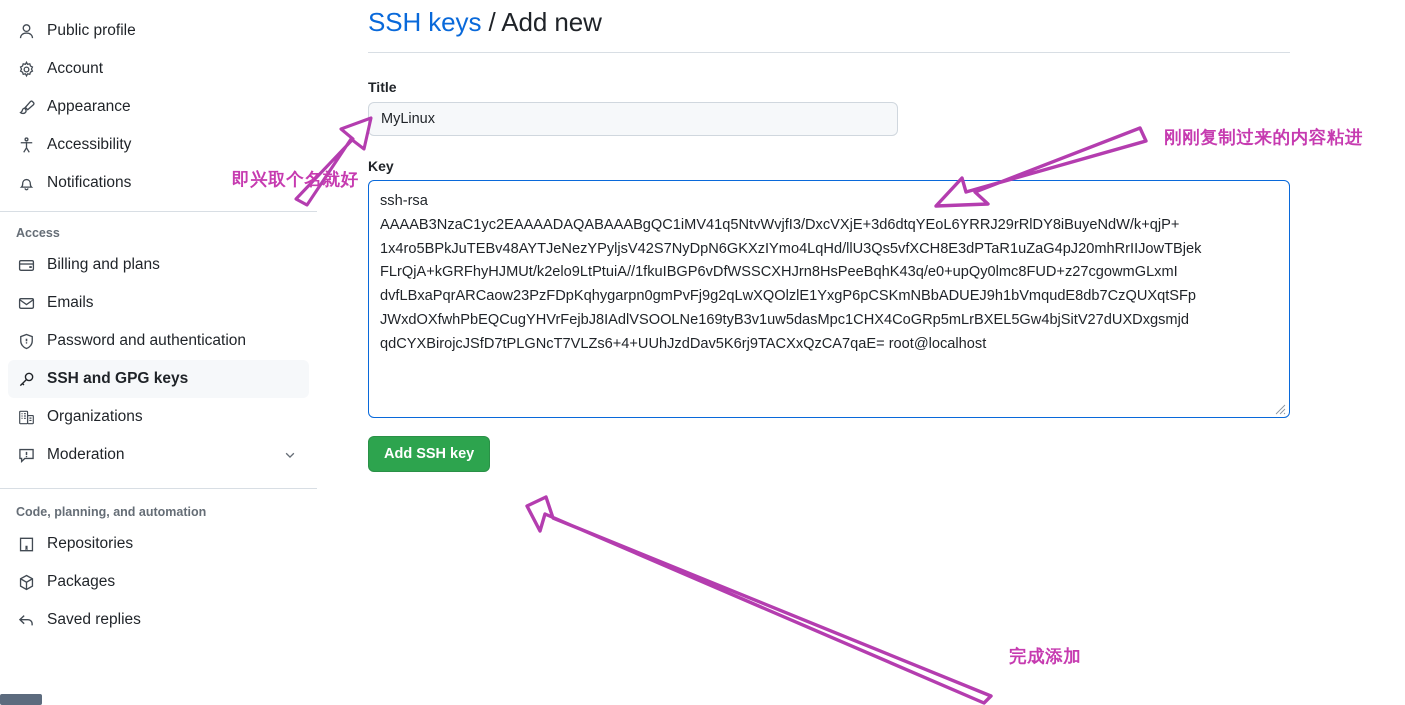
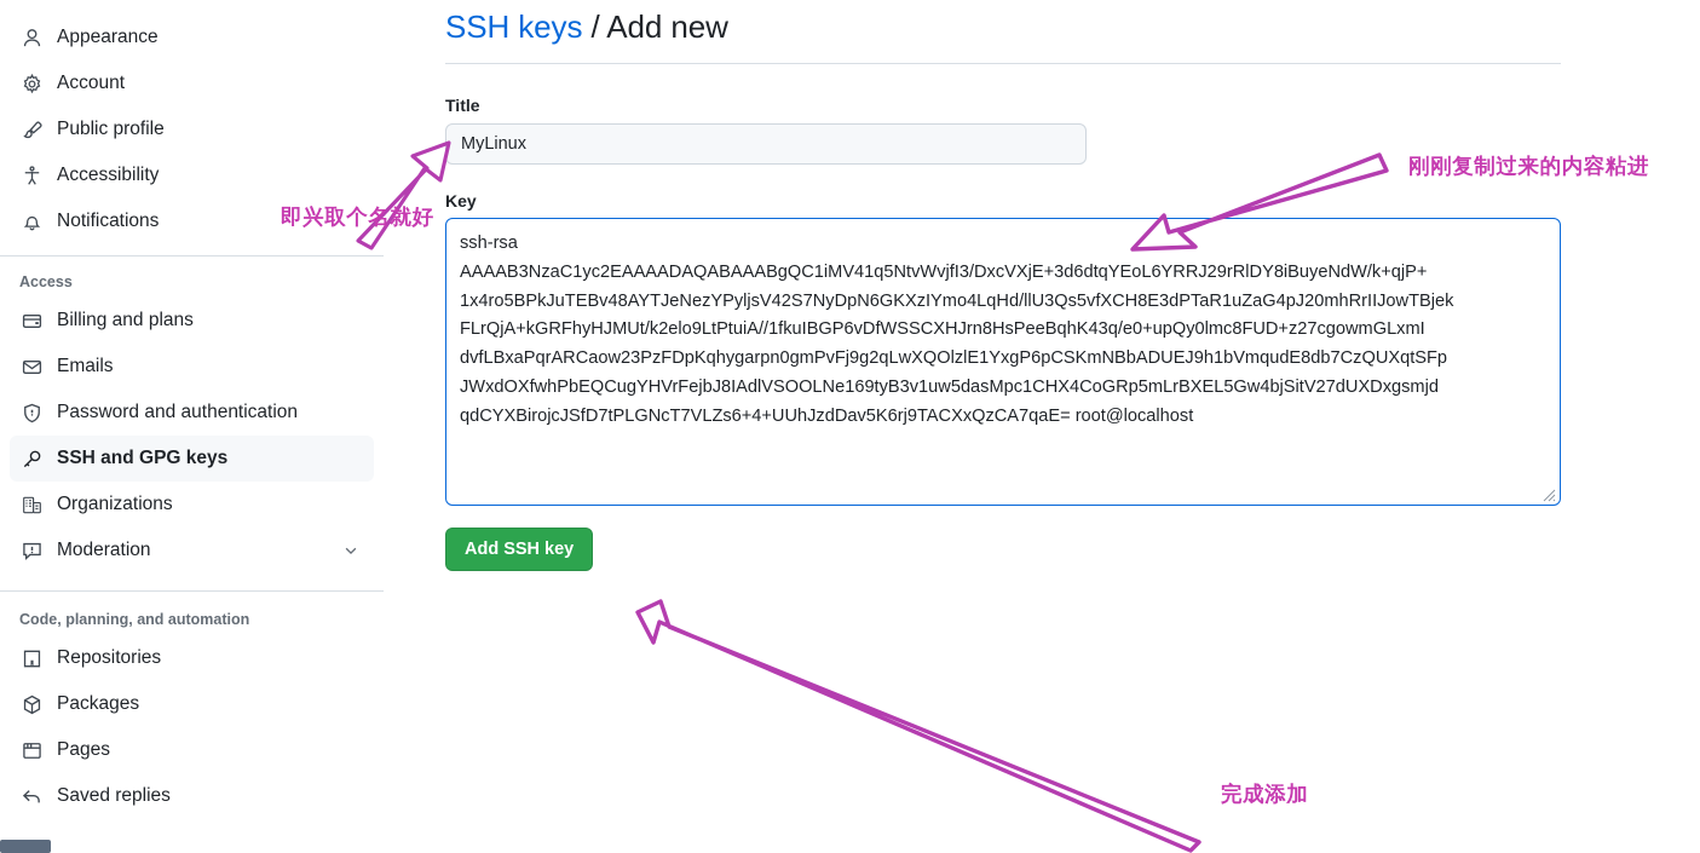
- Public profile
+ Appearance
  Account
- Appearance
+ Public profile
  Accessibility
  Notifications
  Access
  Billing and plans
  Emails
  Password and authentication
  SSH and GPG keys
  Organizations
  Moderation
  Code, planning, and automation
  Repositories
  Packages
+ Pages
  Saved replies
  SSH keys / Add new
  Title
  MyLinux
  Key
  ssh-rsa
  AAAAB3NzaC1yc2EAAAADAQABAAABgQC1iMV41q5NtvWvjfI3/DxcVXjE+3d6dtqYEoL6YRRJ29rRlDY8iBuyeNdW/k+qjP+
  1x4ro5BPkJuTEBv48AYTJeNezYPyljsV42S7NyDpN6GKXzIYmo4LqHd/llU3Qs5vfXCH8E3dPTaR1uZaG4pJ20mhRrIIJowTBjek
  FLrQjA+kGRFhyHJMUt/k2elo9LtPtuiA//1fkuIBGP6vDfWSSCXHJrn8HsPeeBqhK43q/e0+upQy0lmc8FUD+z27cgowmGLxmI
  dvfLBxaPqrARCaow23PzFDpKqhygarpn0gmPvFj9g2qLwXQOlzlE1YxgP6pCSKmNBbADUEJ9h1bVmqudE8db7CzQUXqtSFp
  JWxdOXfwhPbEQCugYHVrFejbJ8IAdlVSOOLNe169tyB3v1uw5dasMpc1CHX4CoGRp5mLrBXEL5Gw4bjSitV27dUXDxgsmjd
  qdCYXBirojcJSfD7tPLGNcT7VLZs6+4+UUhJzdDav5K6rj9TACXxQzCA7qaE= root@localhost
  Add SSH key
  即兴取个名就好
  刚刚复制过来的内容粘进
  完成添加
